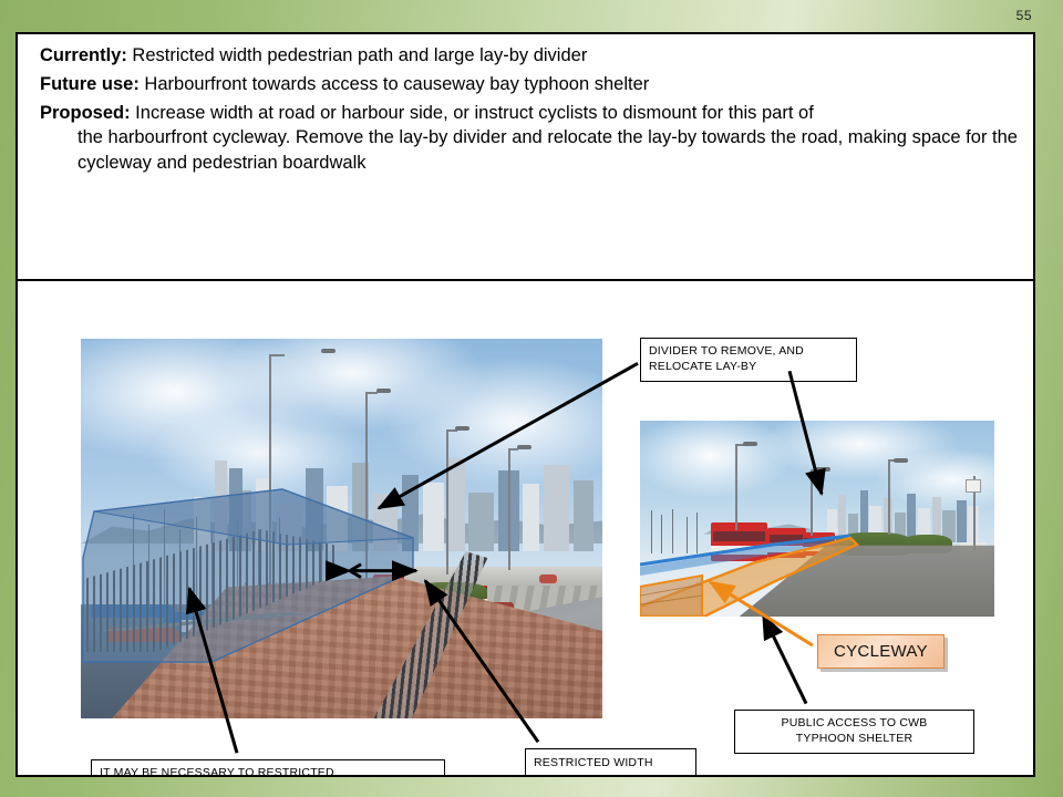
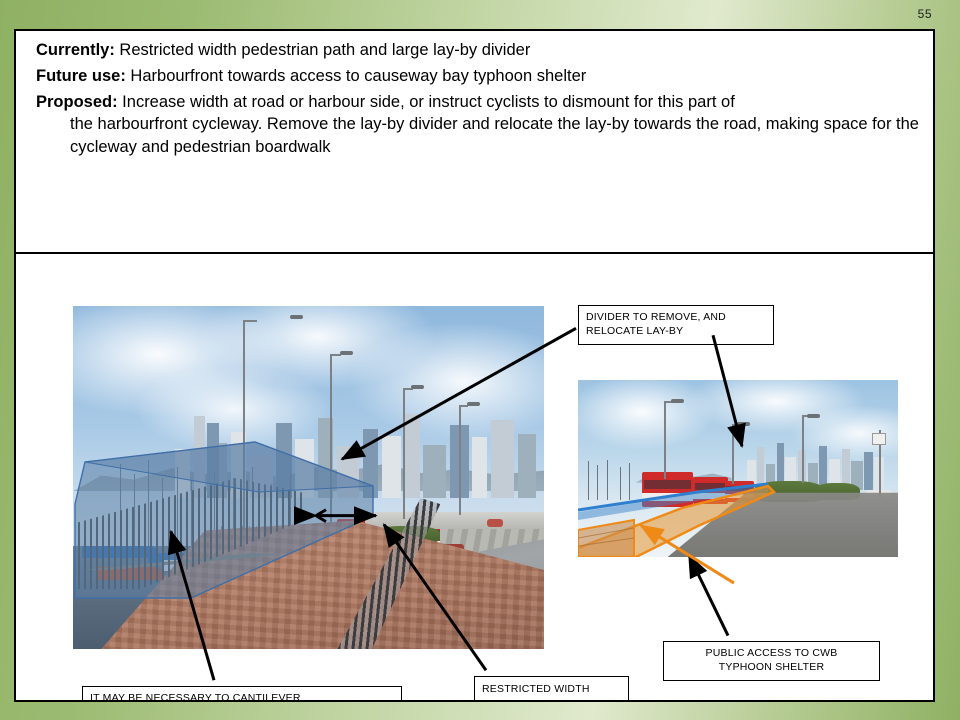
  55
  Currently: Restricted width pedestrian path and large lay-by divider
  Future use: Harbourfront towards access to causeway bay typhoon shelter
  Proposed: Increase width at road or harbour side, or instruct cyclists to dismount for this part of
  the harbourfront cycleway. Remove the lay-by divider and relocate the lay-by towards the road, making space for the cycleway and pedestrian boardwalk
  DIVIDER TO REMOVE, AND
  RELOCATE LAY-BY
  PUBLIC ACCESS TO CWB
  TYPHOON SHELTER
- IT MAY BE NECESSARY TO RESTRICTED
+ IT MAY BE NECESSARY TO CANTILEVER
  RESTRICTED WIDTH
- CYCLEWAY
